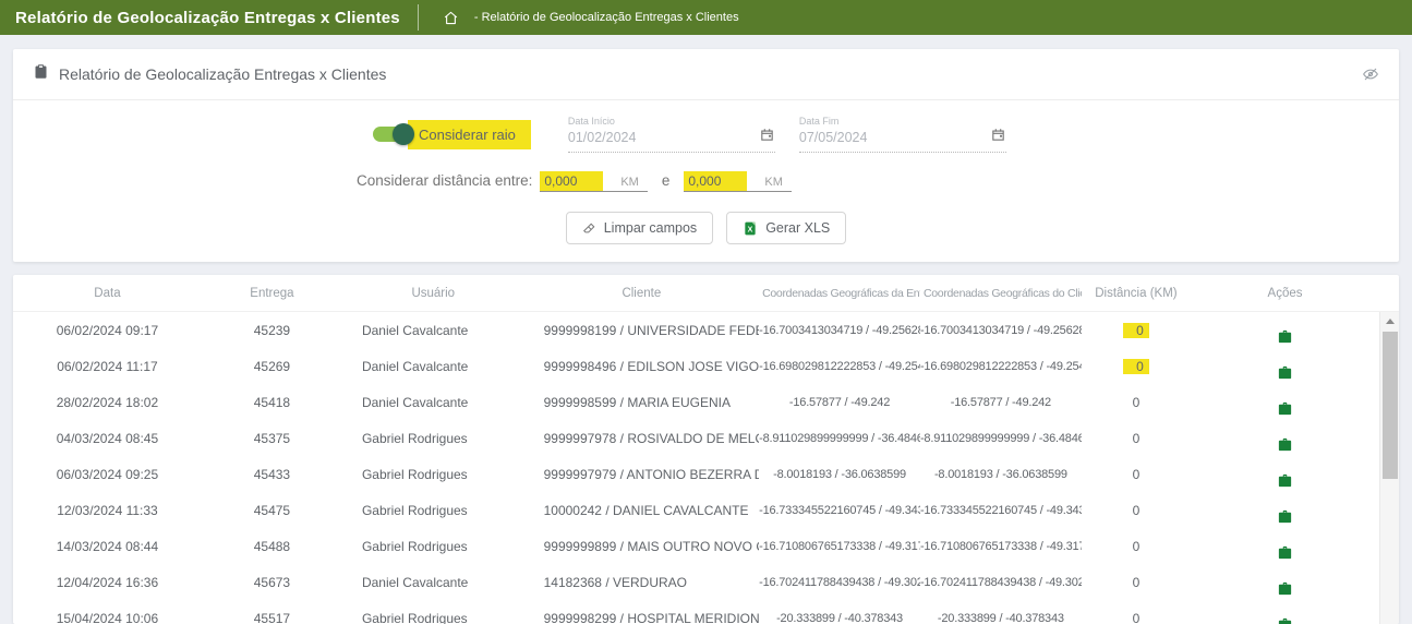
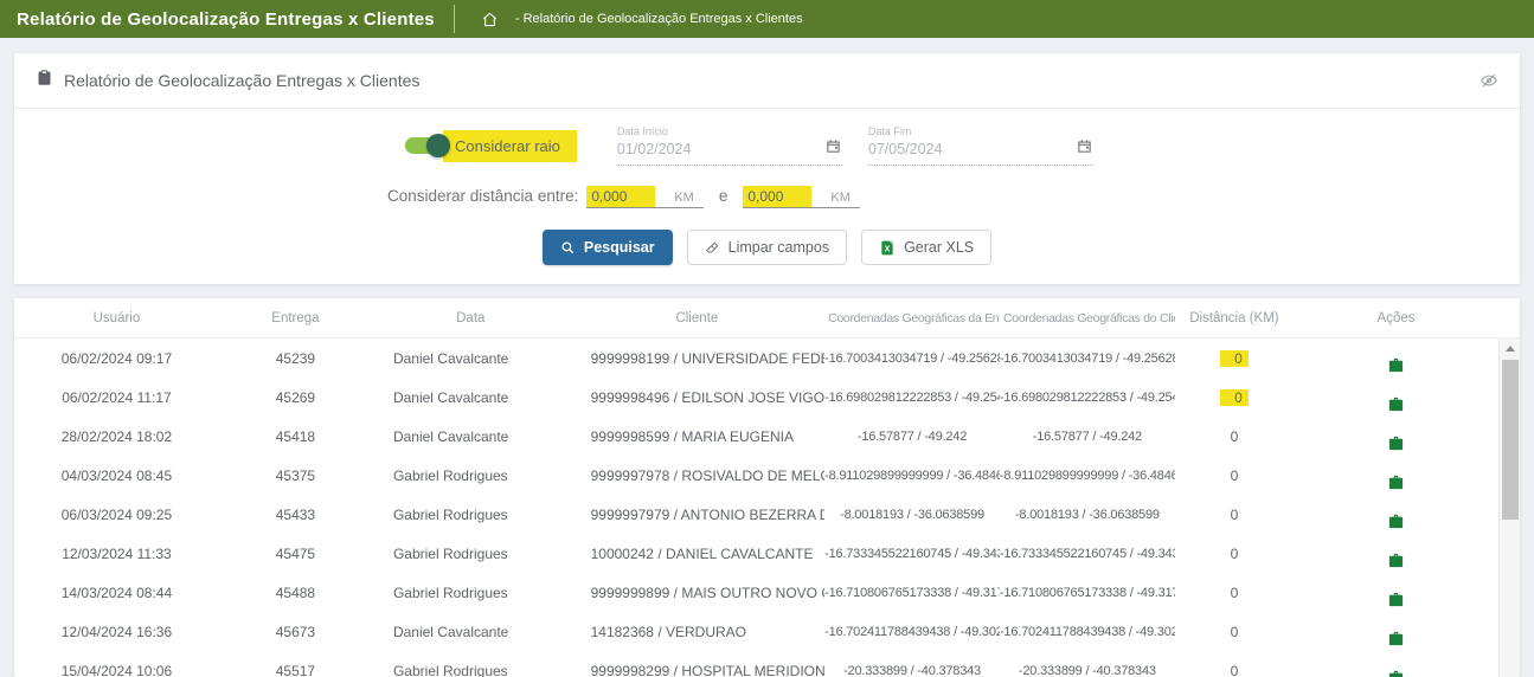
  Relatório de Geolocalização Entregas x Clientes
  - Relatório de Geolocalização Entregas x Clientes
  Relatório de Geolocalização Entregas x Clientes
  Considerar raio
  Data Início
  01/02/2024
  Data Fim
  07/05/2024
  Considerar distância entre:
  0,000
  KM
  e
  0,000
  KM
+ Pesquisar
  Limpar campos
  Gerar XLS
- Data
+ Usuário
  Entrega
- Usuário
+ Data
  Cliente
  Coordenadas Geográficas da En
  Coordenadas Geográficas do Cli
  Distância (KM)
  Ações
  06/02/2024 09:17
  45239
  Daniel Cavalcante
  9999998199 / UNIVERSIDADE FED
  -16.7003413034719 / -49.2562
  -16.7003413034719 / -49.2562
  0
  06/02/2024 11:17
  45269
  Daniel Cavalcante
  9999998496 / EDILSON JOSE VIGO
  -16.698029812222853 / -49.25
  -16.698029812222853 / -49.25
  0
  28/02/2024 18:02
  45418
  Daniel Cavalcante
  9999998599 / MARIA EUGENIA
  -16.57877 / -49.242
  -16.57877 / -49.242
  0
  04/03/2024 08:45
  45375
  Gabriel Rodrigues
  9999997978 / ROSIVALDO DE MEL
  -8.911029899999999 / -36.4846
  -8.911029899999999 / -36.4846
  0
  06/03/2024 09:25
  45433
  Gabriel Rodrigues
  9999997979 / ANTONIO BEZERRA
  -8.0018193 / -36.0638599
  -8.0018193 / -36.0638599
  0
  12/03/2024 11:33
  45475
  Gabriel Rodrigues
  10000242 / DANIEL CAVALCANTE
  -16.733345522160745 / -49.34
  -16.733345522160745 / -49.34
  0
  14/03/2024 08:44
  45488
  Gabriel Rodrigues
  9999999899 / MAIS OUTRO NOVO
  -16.710806765173338 / -49.31
  -16.710806765173338 / -49.31
  0
  12/04/2024 16:36
  45673
  Daniel Cavalcante
  14182368 / VERDURAO
  -16.702411788439438 / -49.302
  -16.702411788439438 / -49.302
  0
  15/04/2024 10:06
  45517
  Gabriel Rodrigues
  9999998299 / HOSPITAL MERIDION
  -20.333899 / -40.378343
  -20.333899 / -40.378343
  0
